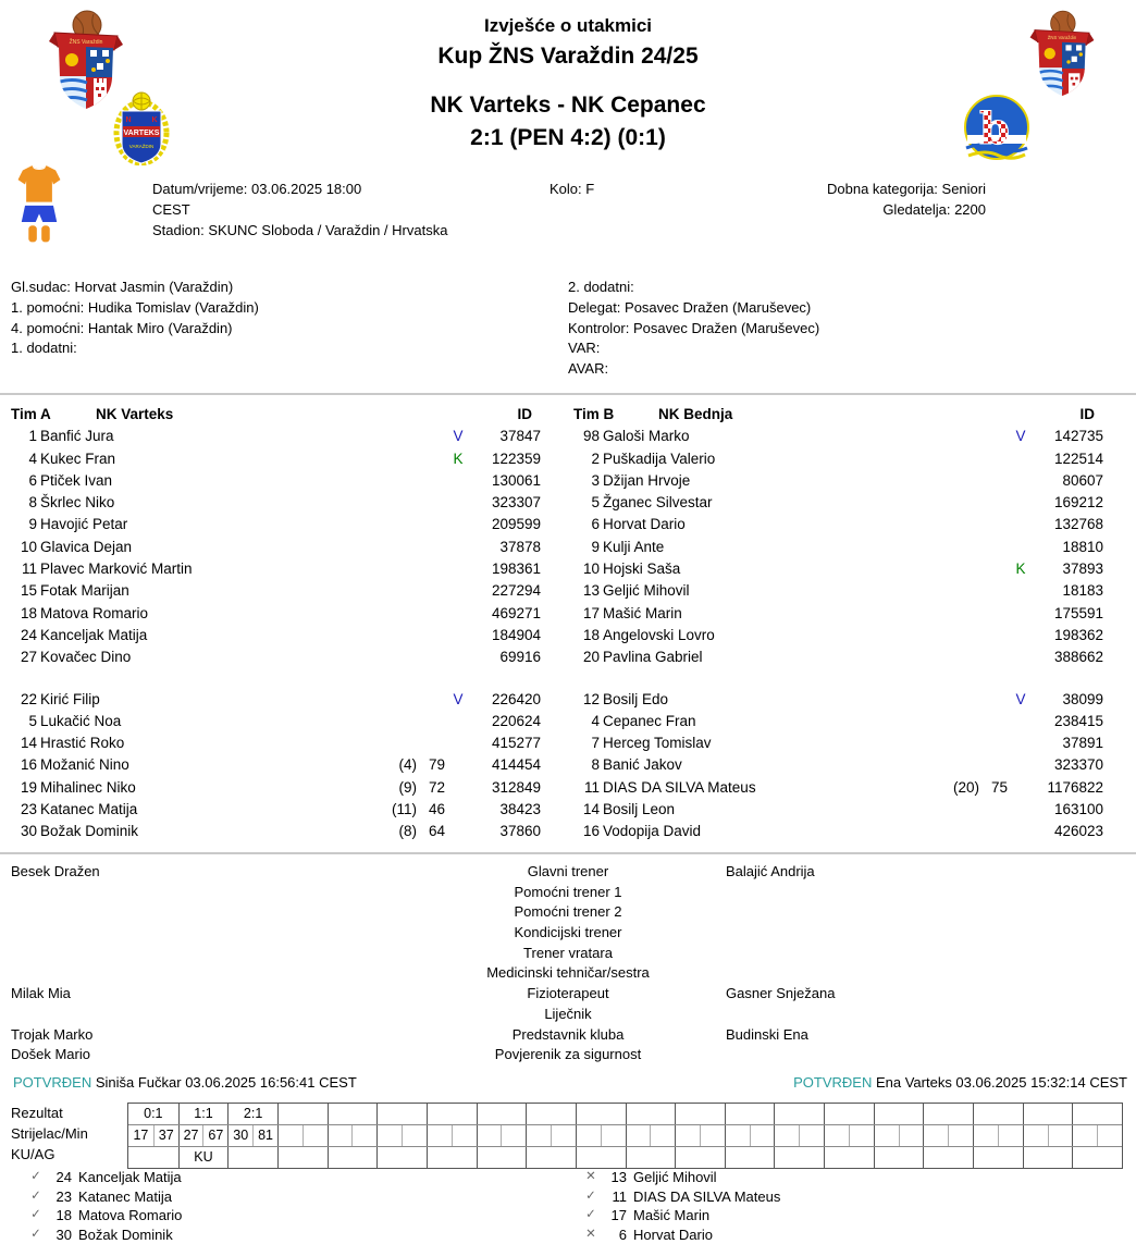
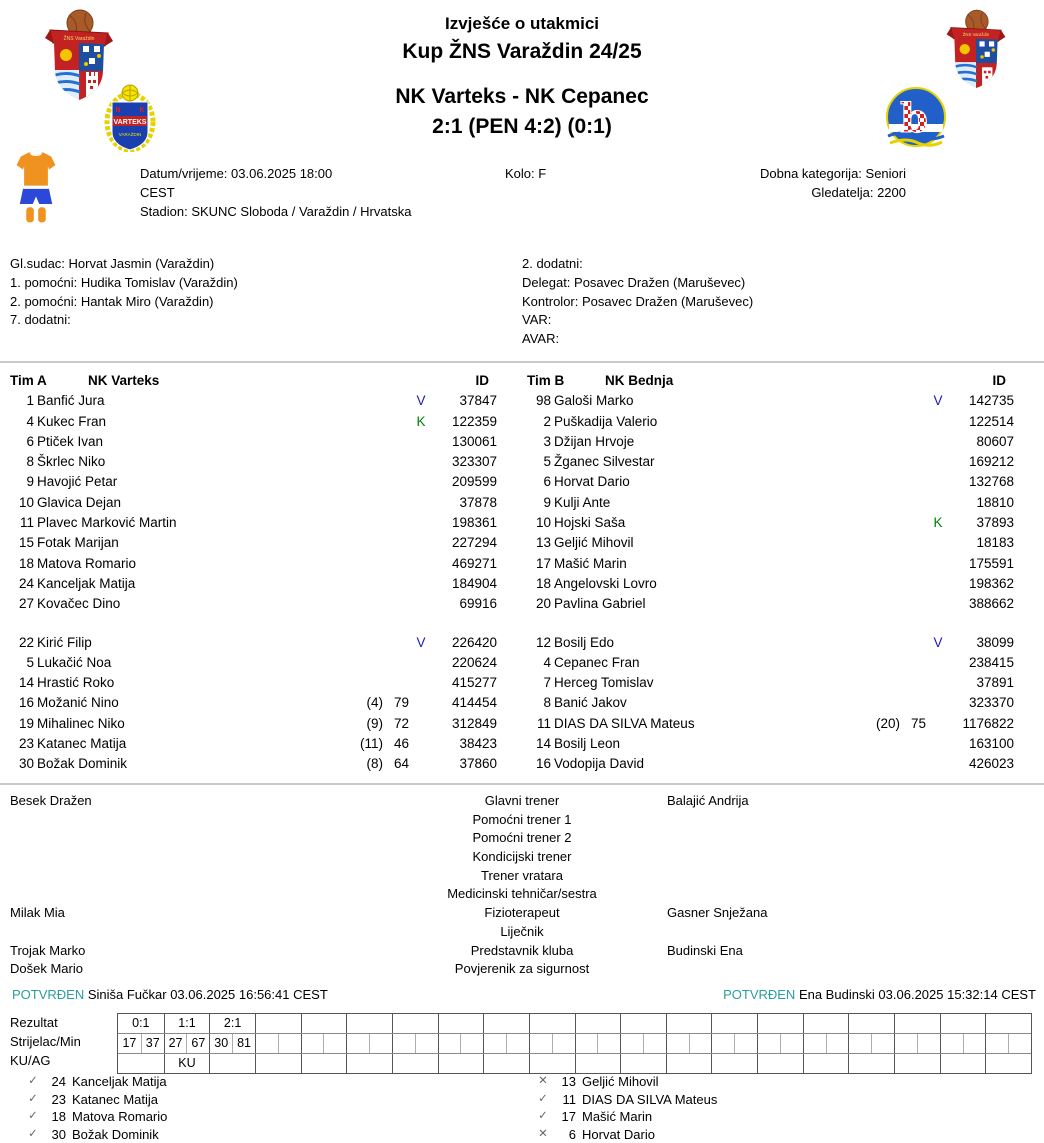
  b
  Izvješće o utakmici
  Kup ŽNS Varaždin 24/25
  NK Varteks - NK Cepanec
  2:1 (PEN 4:2) (0:1)
  Datum/vrijeme: 03.06.2025 18:00
  CEST
  Stadion: SKUNC Sloboda / Varaždin / Hrvatska
  Kolo: F
  Dobna kategorija: Seniori
  Gledatelja: 2200
  Gl.sudac: Horvat Jasmin (Varaždin)
  1. pomoćni: Hudika Tomislav (Varaždin)
- 4. pomoćni: Hantak Miro (Varaždin)
+ 2. pomoćni: Hantak Miro (Varaždin)
- 1. dodatni:
+ 7. dodatni:
  2. dodatni:
  Delegat: Posavec Dražen (Maruševec)
  Kontrolor: Posavec Dražen (Maruševec)
  VAR:
  AVAR:
  Tim A
  NK Varteks
  ID
  1
  Banfić Jura
  V
  37847
  4
  Kukec Fran
  K
  122359
  6
  Ptiček Ivan
  130061
  8
  Škrlec Niko
  323307
  9
  Havojić Petar
  209599
  10
  Glavica Dejan
  37878
  11
  Plavec Marković Martin
  198361
  15
  Fotak Marijan
  227294
  18
  Matova Romario
  469271
  24
  Kanceljak Matija
  184904
  27
  Kovačec Dino
  69916
  22
  Kirić Filip
  V
  226420
  5
  Lukačić Noa
  220624
  14
  Hrastić Roko
  415277
  16
  Možanić Nino
  (4)
  79
  414454
  19
  Mihalinec Niko
  (9)
  72
  312849
  23
  Katanec Matija
  (11)
  46
  38423
  30
  Božak Dominik
  (8)
  64
  37860
  Tim B
  NK Bednja
  ID
  98
  Galoši Marko
  V
  142735
  2
  Puškadija Valerio
  122514
  3
  Džijan Hrvoje
  80607
  5
  Žganec Silvestar
  169212
  6
  Horvat Dario
  132768
  9
  Kulji Ante
  18810
  10
  Hojski Saša
  K
  37893
  13
  Geljić Mihovil
  18183
  17
  Mašić Marin
  175591
  18
  Angelovski Lovro
  198362
  20
  Pavlina Gabriel
  388662
  12
  Bosilj Edo
  V
  38099
  4
  Cepanec Fran
  238415
  7
  Herceg Tomislav
  37891
  8
  Banić Jakov
  323370
  11
  DIAS DA SILVA Mateus
  (20)
  75
  1176822
  14
  Bosilj Leon
  163100
  16
  Vodopija David
  426023
  Besek Dražen
  Glavni trener
  Balajić Andrija
  Pomoćni trener 1
  Pomoćni trener 2
  Kondicijski trener
  Trener vratara
  Medicinski tehničar/sestra
  Milak Mia
  Fizioterapeut
  Gasner Snježana
  Liječnik
  Trojak Marko
  Predstavnik kluba
  Budinski Ena
  Došek Mario
  Povjerenik za sigurnost
  POTVRĐEN Siniša Fučkar 03.06.2025 16:56:41 CEST
- POTVRĐEN Ena Varteks 03.06.2025 15:32:14 CEST
+ POTVRĐEN Ena Budinski 03.06.2025 15:32:14 CEST
  Rezultat
  Strijelac/Min
  KU/AG
  0:1
  1:1
  2:1
  17
  37
  27
  67
  30
  81
  KU
  ✓
  24
  Kanceljak Matija
  ✓
  23
  Katanec Matija
  ✓
  18
  Matova Romario
  ✓
  30
  Božak Dominik
  ✕
  13
  Geljić Mihovil
  ✓
  11
  DIAS DA SILVA Mateus
  ✓
  17
  Mašić Marin
  ✕
  6
  Horvat Dario
